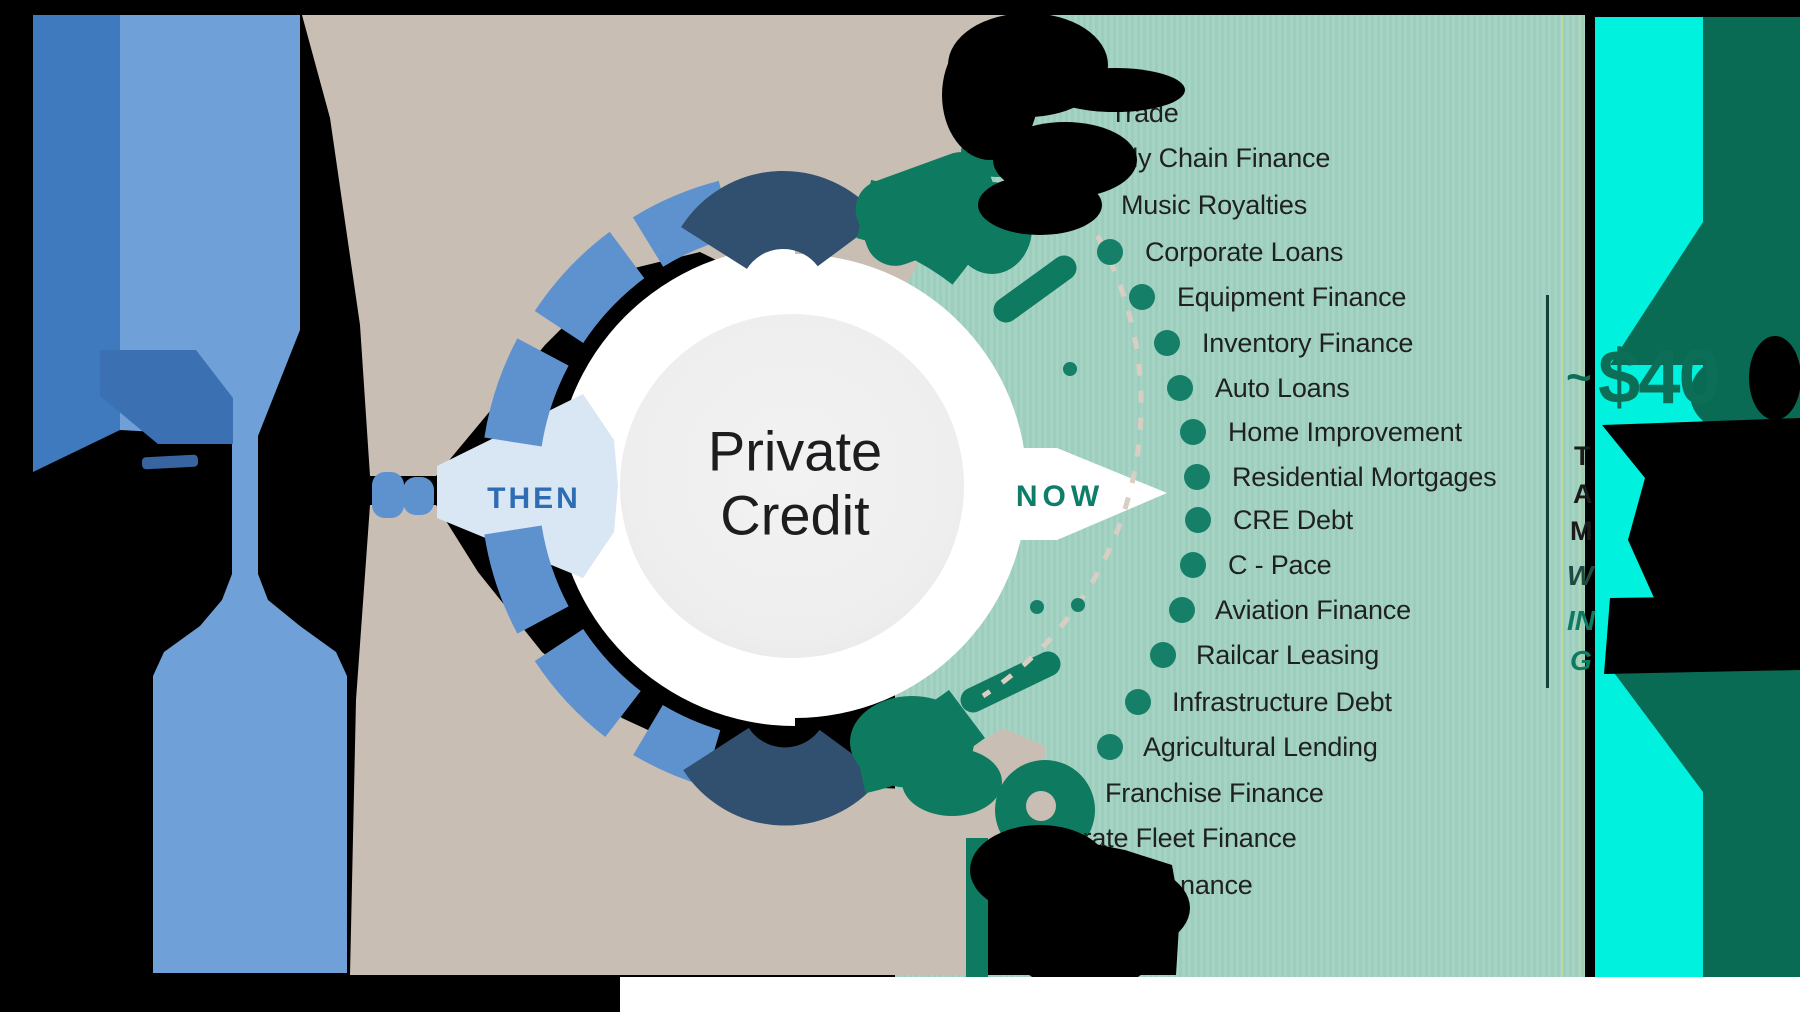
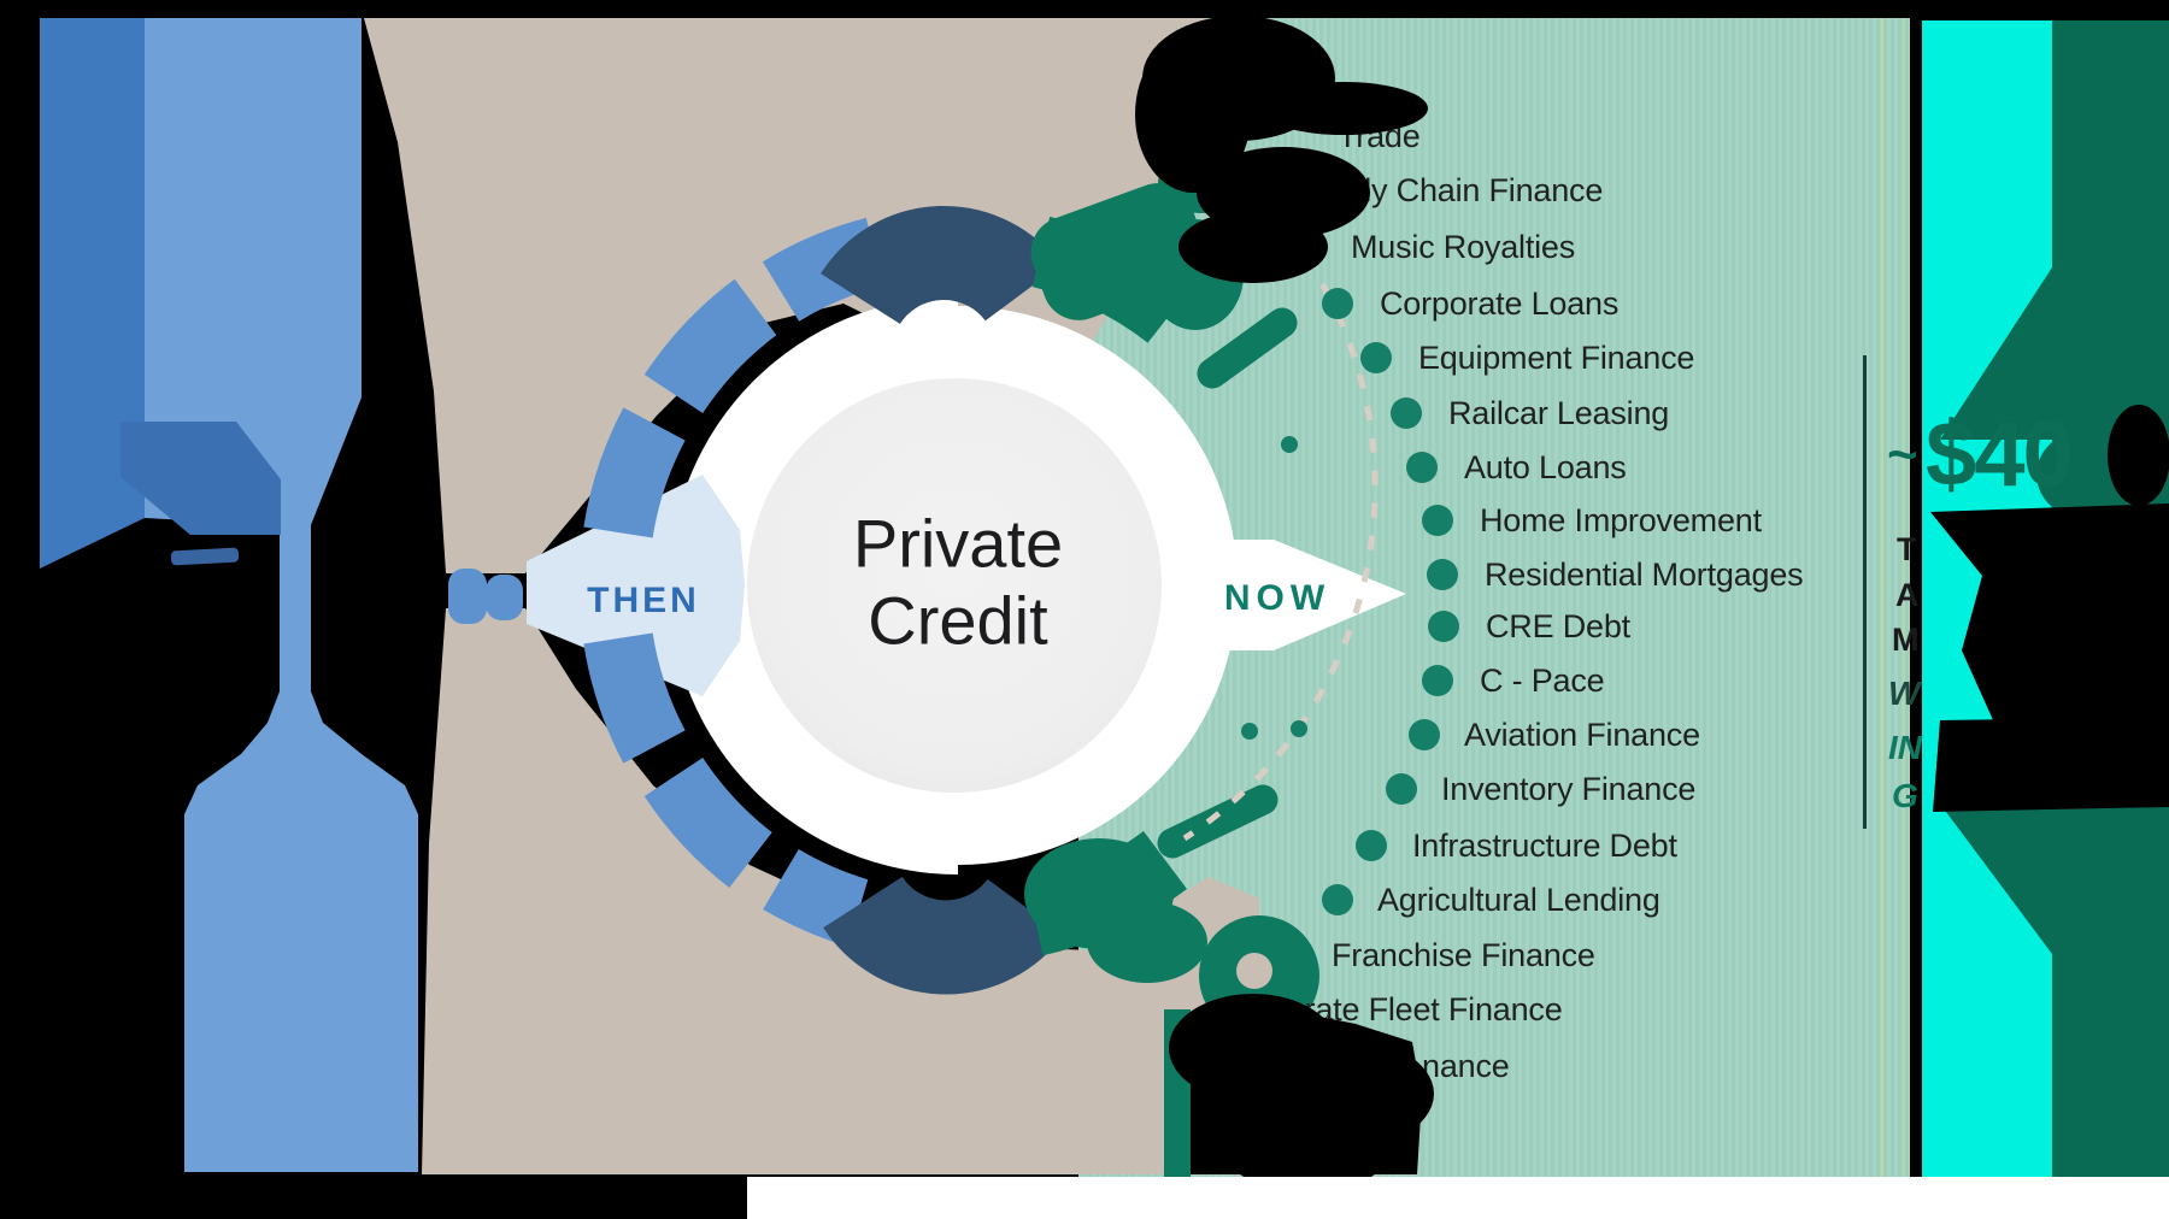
  Private
  Credit
  THEN
  NOW
  Trade
  y Chain Finance
  Music Royalties
  Corporate Loans
  Equipment Finance
- Inventory Finance
+ Railcar Leasing
  Auto Loans
  Home Improvement
  Residential Mortgages
  CRE Debt
  C - Pace
  Aviation Finance
- Railcar Leasing
+ Inventory Finance
  Infrastructure Debt
  Agricultural Lending
  Franchise Finance
  ate Fleet Finance
  nance
  ~
  $40
  T
  A
  M
  W
  IN
  G
